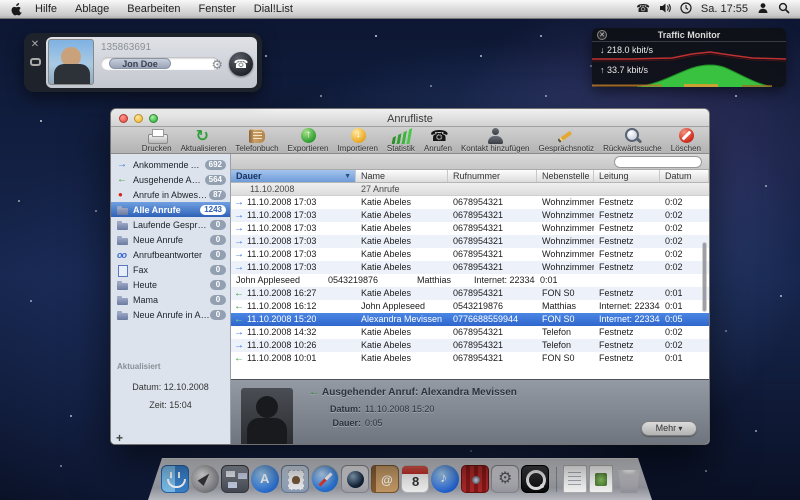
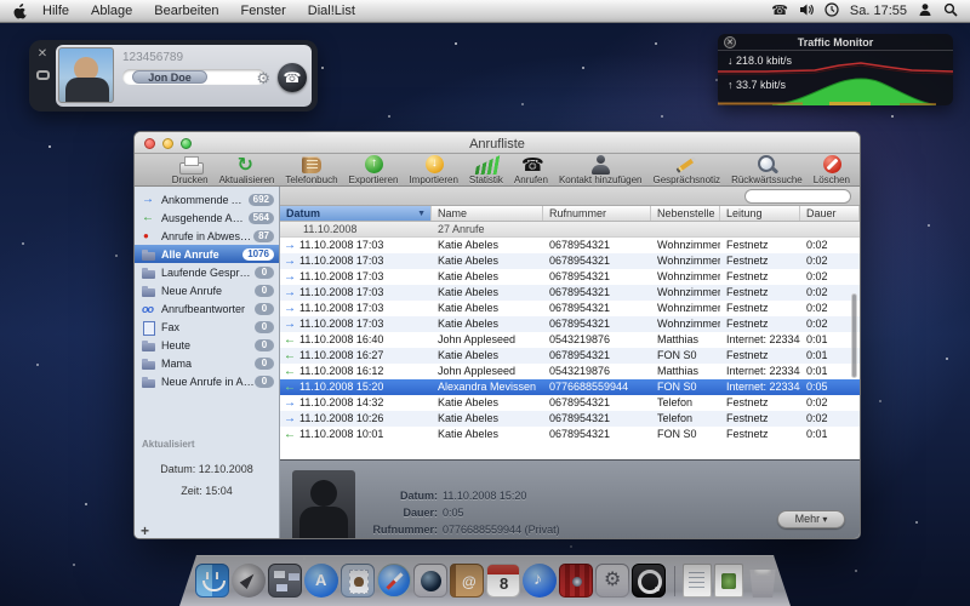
  Hilfe
  Ablage
  Bearbeiten
  Fenster
  Dial!List
  ☎
  Sa. 17:55
  ✕
- 135863691
+ 123456789
  Jon Doe
  ⚙
  ☎
  Traffic Monitor
  218.0 kbit/s
  33.7 kbit/s
  Anrufliste
  Drucken
  Aktualisieren
  Telefonbuch
  Exportieren
  Importieren
  Statistik
  Anrufen
  Kontakt hinzufügen
  Gesprächsnotiz
  Rückwärtssuche
  Löschen
  Ankommende Anr
  692
  Ausgehende Anru
  564
  Anrufe in Abwesen
  87
  Alle Anrufe
- 1243
+ 1076
  Laufende Gespräc
  0
  Neue Anrufe
  0
  Anrufbeantworter
  0
  Fax
  0
  Heute
  0
  Mama
  0
  Neue Anrufe in Abw
  0
  Aktualisiert
  Datum: 12.10.2008
  Zeit: 15:04
  +
- Dauer
+ Datum
  Name
  Rufnummer
  Nebenstelle
  Leitung
- Datum
+ Dauer
  11.10.2008
  27 Anrufe
  11.10.2008 17:03
  Katie Abeles
  0678954321
  Wohnzimmer
  Festnetz
  0:02
  11.10.2008 17:03
  Katie Abeles
  0678954321
  Wohnzimmer
  Festnetz
  0:02
  11.10.2008 17:03
  Katie Abeles
  0678954321
  Wohnzimmer
  Festnetz
  0:02
  11.10.2008 17:03
  Katie Abeles
  0678954321
  Wohnzimmer
  Festnetz
  0:02
  11.10.2008 17:03
  Katie Abeles
  0678954321
  Wohnzimmer
  Festnetz
  0:02
  11.10.2008 17:03
  Katie Abeles
  0678954321
  Wohnzimmer
  Festnetz
  0:02
+ 11.10.2008 16:40
  John Appleseed
  0543219876
  Matthias
  Internet: 22334
  0:01
  11.10.2008 16:27
  Katie Abeles
  0678954321
  FON S0
  Festnetz
  0:01
  11.10.2008 16:12
  John Appleseed
  0543219876
  Matthias
  Internet: 22334
  0:01
  11.10.2008 15:20
  Alexandra Mevissen
  0776688559944
  FON S0
  Internet: 22334
  0:05
  11.10.2008 14:32
  Katie Abeles
  0678954321
  Telefon
  Festnetz
  0:02
  11.10.2008 10:26
  Katie Abeles
  0678954321
  Telefon
  Festnetz
  0:02
  11.10.2008 10:01
  Katie Abeles
  0678954321
  FON S0
  Festnetz
  0:01
- ← Ausgehender Anruf: Alexandra Mevissen
  Datum:
  11.10.2008 15:20
  Dauer:
  0:05
+ Rufnummer:
+ 0776688559944 (Privat)
  Mehr
